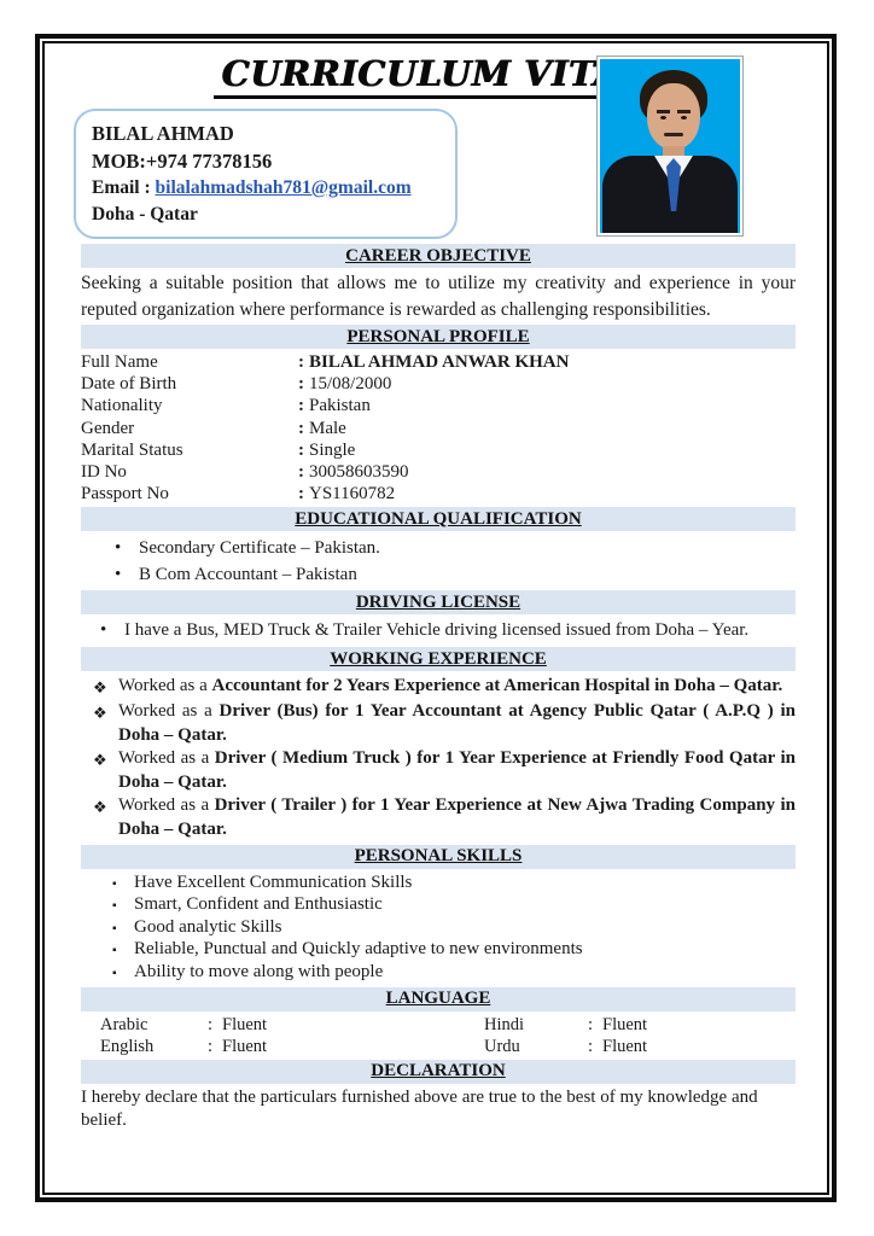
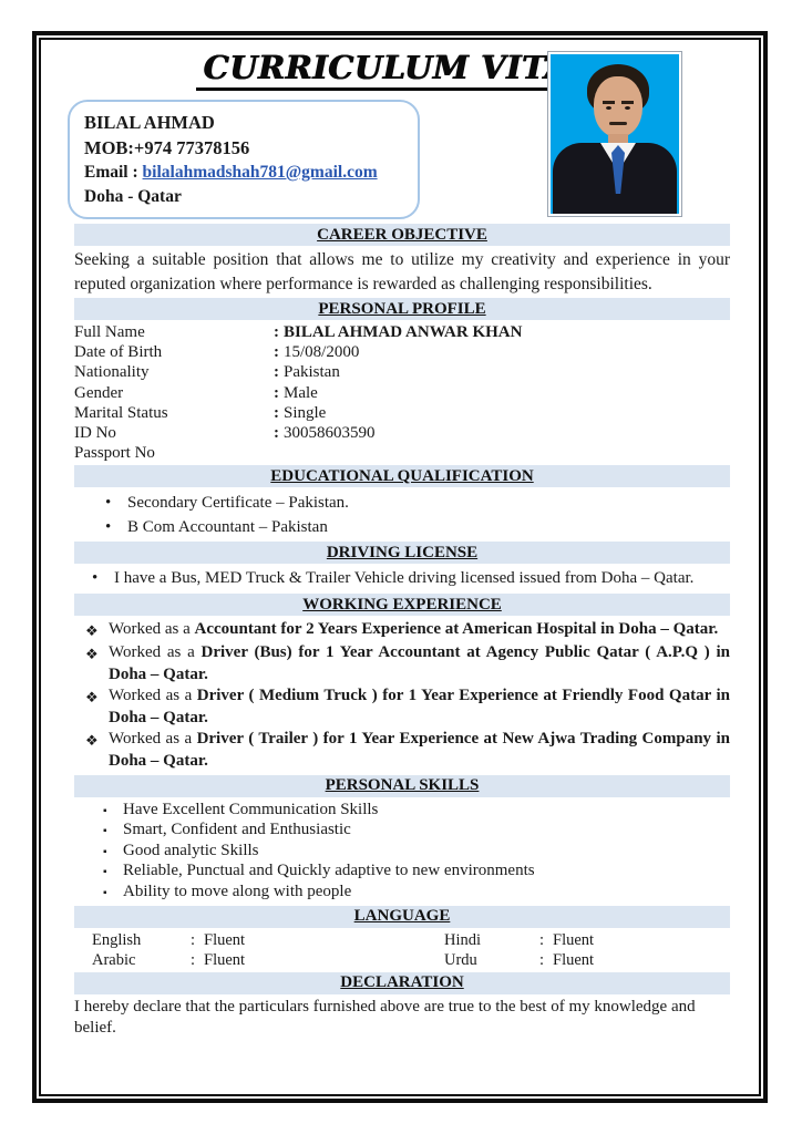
  CURRICULUM VIT
  BILAL AHMAD
  MOB:+974 77378156
  Email : bilalahmadshah781@gmail.com
  Doha - Qatar
  CAREER OBJECTIVE
  Seeking a suitable position that allows me to utilize my creativity and experience in your reputed organization where performance is rewarded as challenging responsibilities.
  PERSONAL PROFILE
  Full Name
  : BILAL AHMAD ANWAR KHAN
  Date of Birth
  : 15/08/2000
  Nationality
  : Pakistan
  Gender
  : Male
  Marital Status
  : Single
  ID No
  : 30058603590
  Passport No
- : YS1160782
  EDUCATIONAL QUALIFICATION
  •
  Secondary Certificate – Pakistan.
  •
  B Com Accountant – Pakistan
  DRIVING LICENSE
  •
- I have a Bus, MED Truck & Trailer Vehicle driving licensed issued from Doha – Year.
+ I have a Bus, MED Truck & Trailer Vehicle driving licensed issued from Doha – Qatar.
  WORKING EXPERIENCE
  ❖
  Worked as a Accountant for 2 Years Experience at American Hospital in Doha – Qatar.
  ❖
  Worked as a Driver (Bus) for 1 Year Accountant at Agency Public Qatar ( A.P.Q ) in Doha – Qatar.
  ❖
  Worked as a Driver ( Medium Truck ) for 1 Year Experience at Friendly Food Qatar in Doha – Qatar.
  ❖
  Worked as a Driver ( Trailer ) for 1 Year Experience at New Ajwa Trading Company in Doha – Qatar.
  PERSONAL SKILLS
  ▪
  Have Excellent Communication Skills
  ▪
  Smart, Confident and Enthusiastic
  ▪
  Good analytic Skills
  ▪
  Reliable, Punctual and Quickly adaptive to new environments
  ▪
  Ability to move along with people
  LANGUAGE
- Arabic
+ English
  :
  Fluent
  Hindi
  :
  Fluent
- English
+ Arabic
  :
  Fluent
  Urdu
  :
  Fluent
  DECLARATION
  I hereby declare that the particulars furnished above are true to the best of my knowledge and belief.
